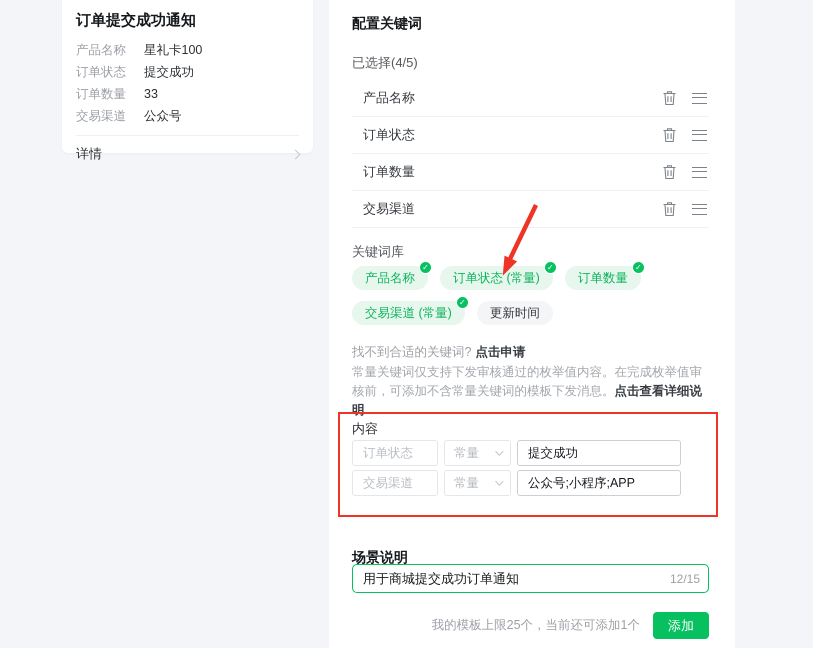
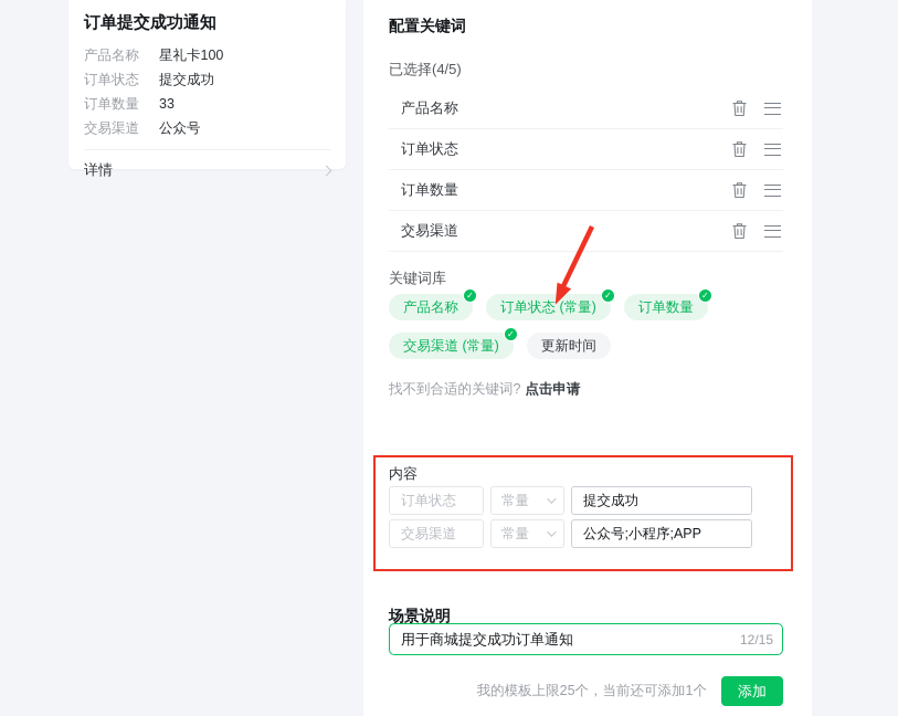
  订单提交成功通知
  产品名称
  星礼卡100
  订单状态
  提交成功
  订单数量
  33
  交易渠道
  公众号
  详情
  配置关键词
  已选择(4/5)
  产品名称
  订单状态
  订单数量
  交易渠道
  关键词库
  产品名称
  ✓
  订单状态 (常量)
  ✓
  订单数量
  ✓
  交易渠道 (常量)
  ✓
  更新时间
  找不到合适的关键词? 点击申请
- 常量关键词仅支持下发审核通过的枚举值内容。在完成枚举值审核前，可添加不含常量关键词的模板下发消息。点击查看详细说明
  内容
  订单状态
  常量
  提交成功
  交易渠道
  常量
  公众号;小程序;APP
  场景说明
  用于商城提交成功订单通知
  12/15
  我的模板上限25个，当前还可添加1个
  添加
